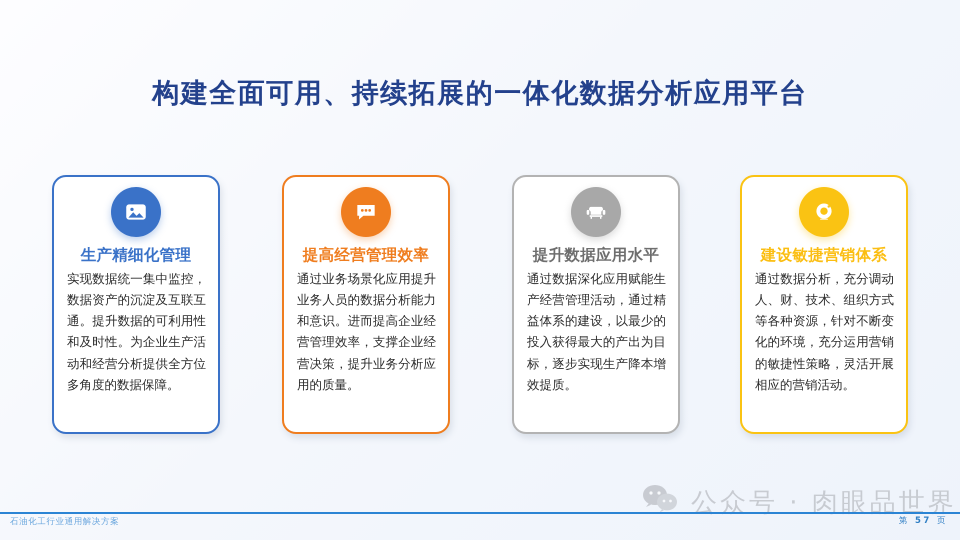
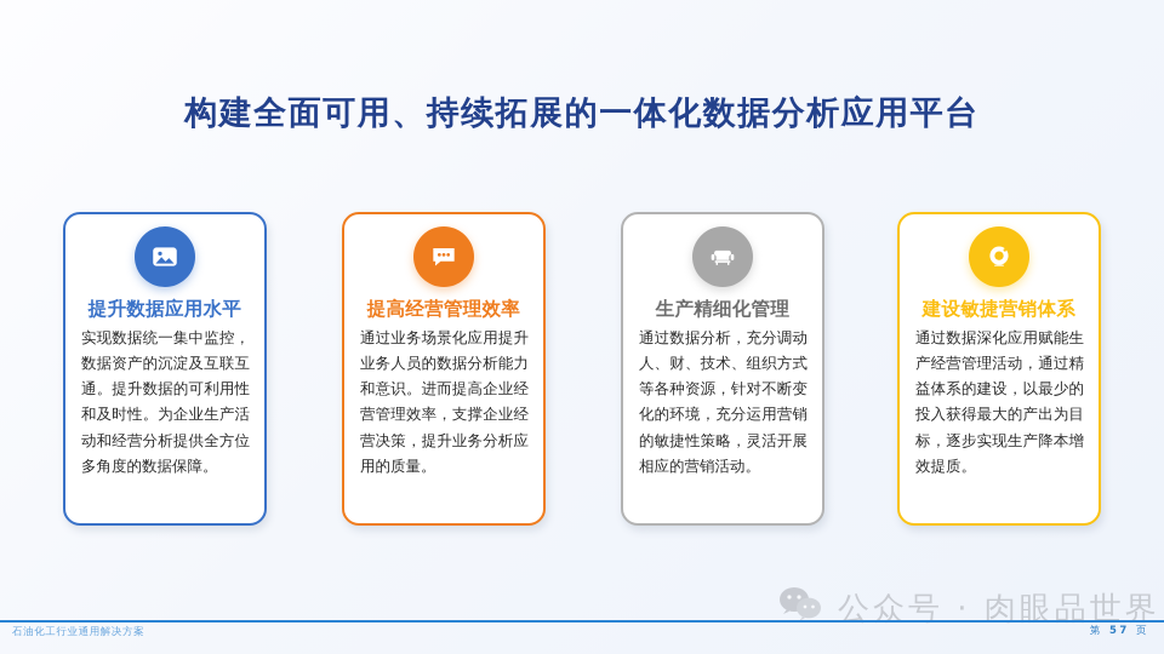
  构建全面可用、持续拓展的一体化数据分析应用平台
- 生产精细化管理
+ 提升数据应用水平
  实现数据统一集中监控，数据资产的沉淀及互联互通。提升数据的可利用性和及时性。为企业生产活动和经营分析提供全方位多角度的数据保障。
  提高经营管理效率
  通过业务场景化应用提升业务人员的数据分析能力和意识。进而提高企业经营管理效率，支撑企业经营决策，提升业务分析应用的质量。
- 提升数据应用水平
+ 生产精细化管理
- 通过数据深化应用赋能生产经营管理活动，通过精益体系的建设，以最少的投入获得最大的产出为目标，逐步实现生产降本增效提质。
+ 通过数据分析，充分调动人、财、技术、组织方式等各种资源，针对不断变化的环境，充分运用营销的敏捷性策略，灵活开展相应的营销活动。
  建设敏捷营销体系
- 通过数据分析，充分调动人、财、技术、组织方式等各种资源，针对不断变化的环境，充分运用营销的敏捷性策略，灵活开展相应的营销活动。
+ 通过数据深化应用赋能生产经营管理活动，通过精益体系的建设，以最少的投入获得最大的产出为目标，逐步实现生产降本增效提质。
  公众号 · 肉眼品世界
  石油化工行业通用解决方案
  第 57 页
